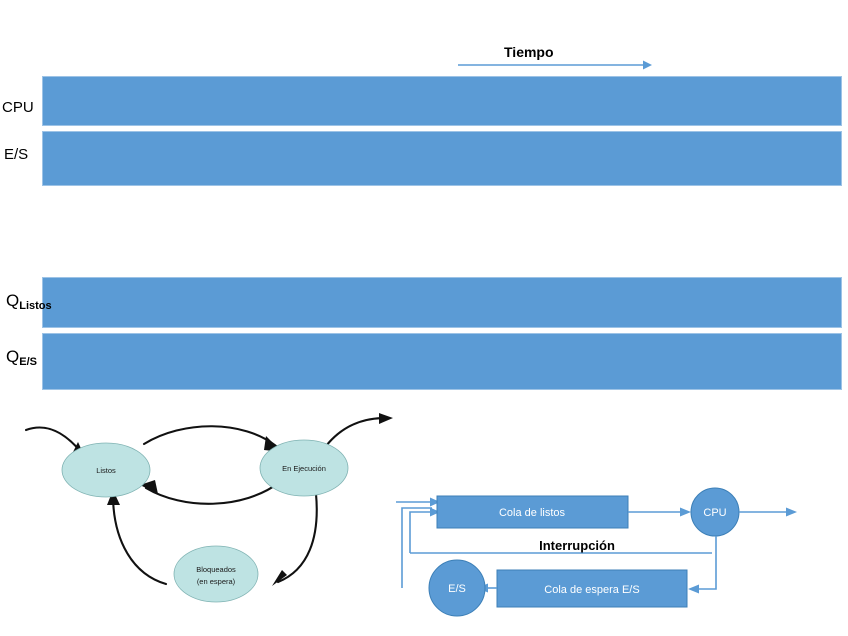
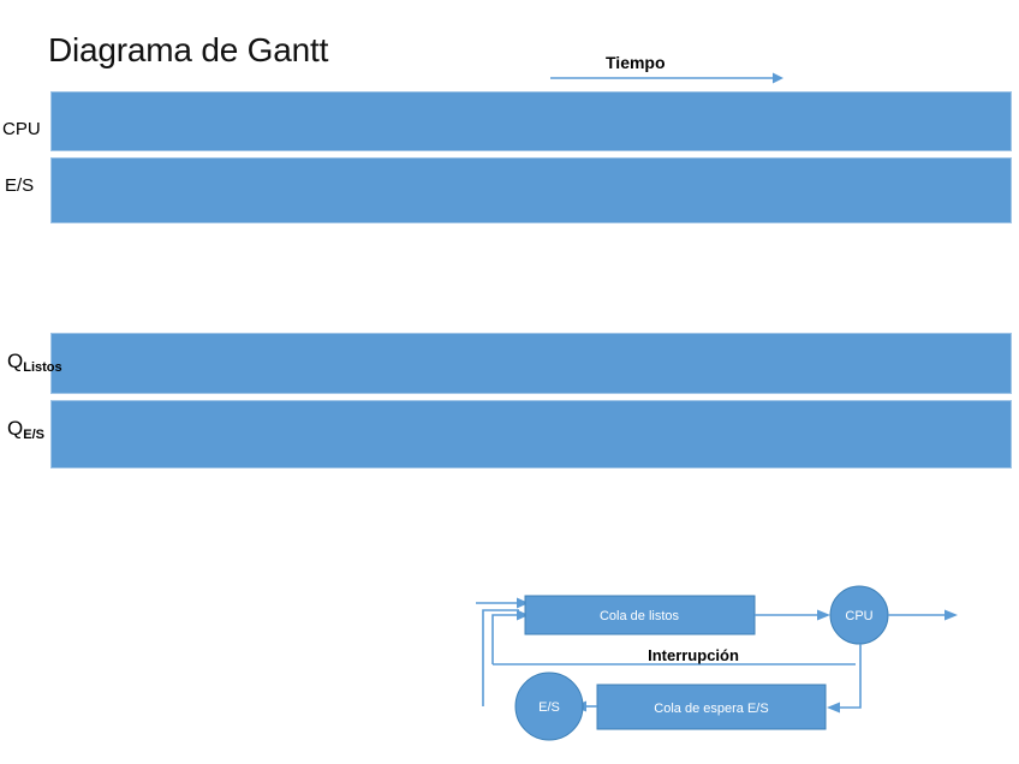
+ Diagrama de Gantt
  Tiempo
  CPU
  E/S
  QListos
  QE/S
- Listos
- En Ejecución
- Bloqueados
- (en espera)
  Cola de listos
  CPU
  Interrupción
  Cola de espera E/S
  E/S
